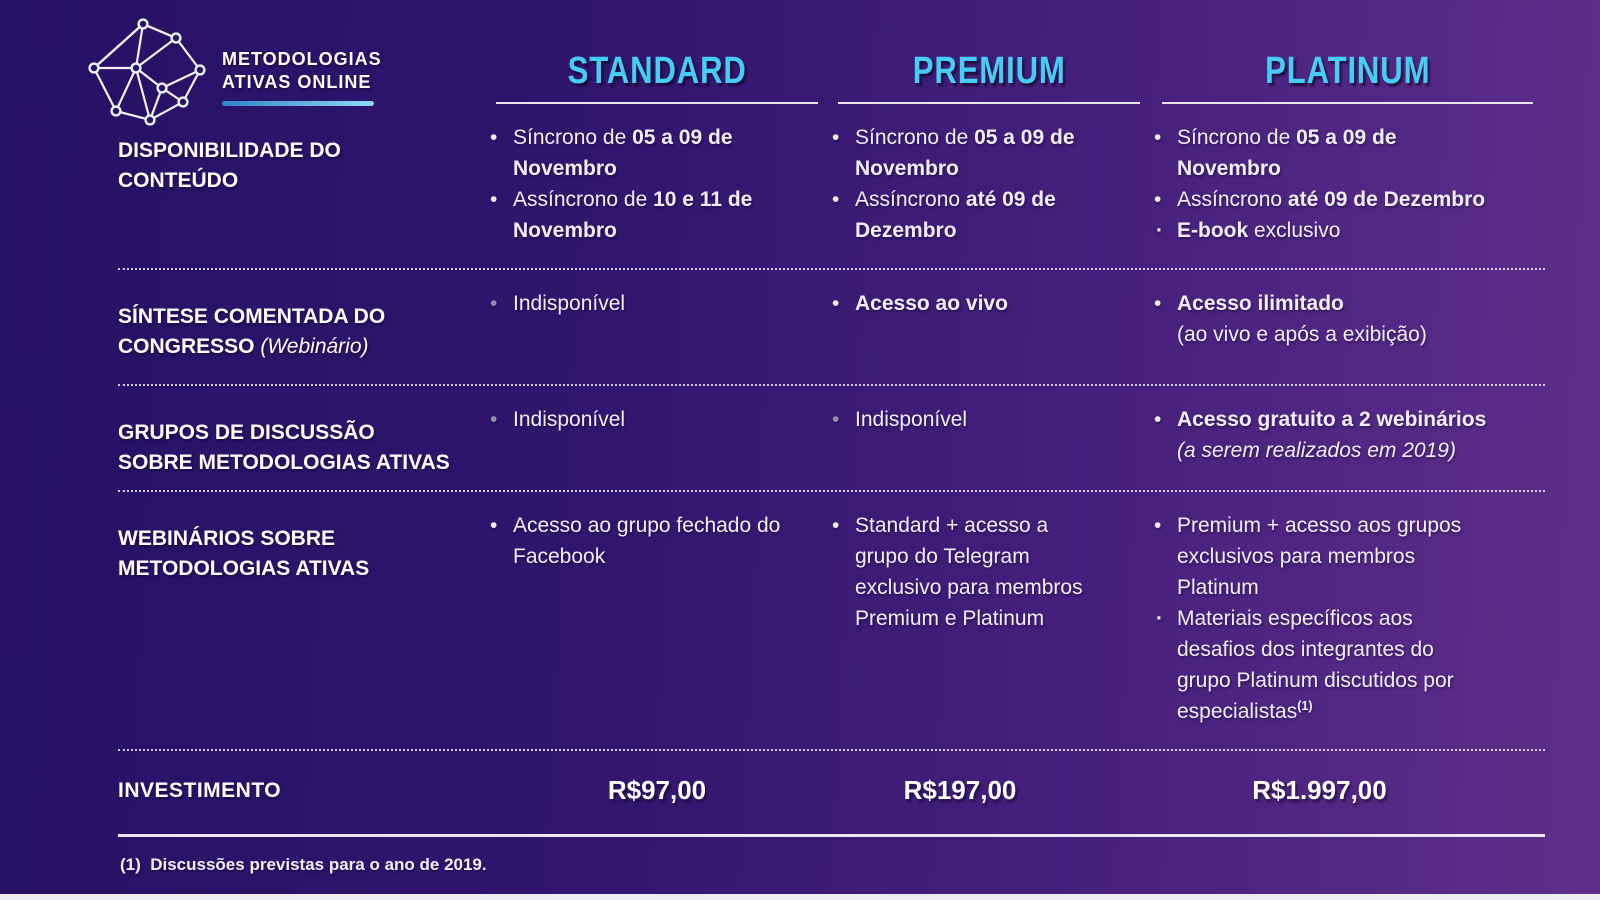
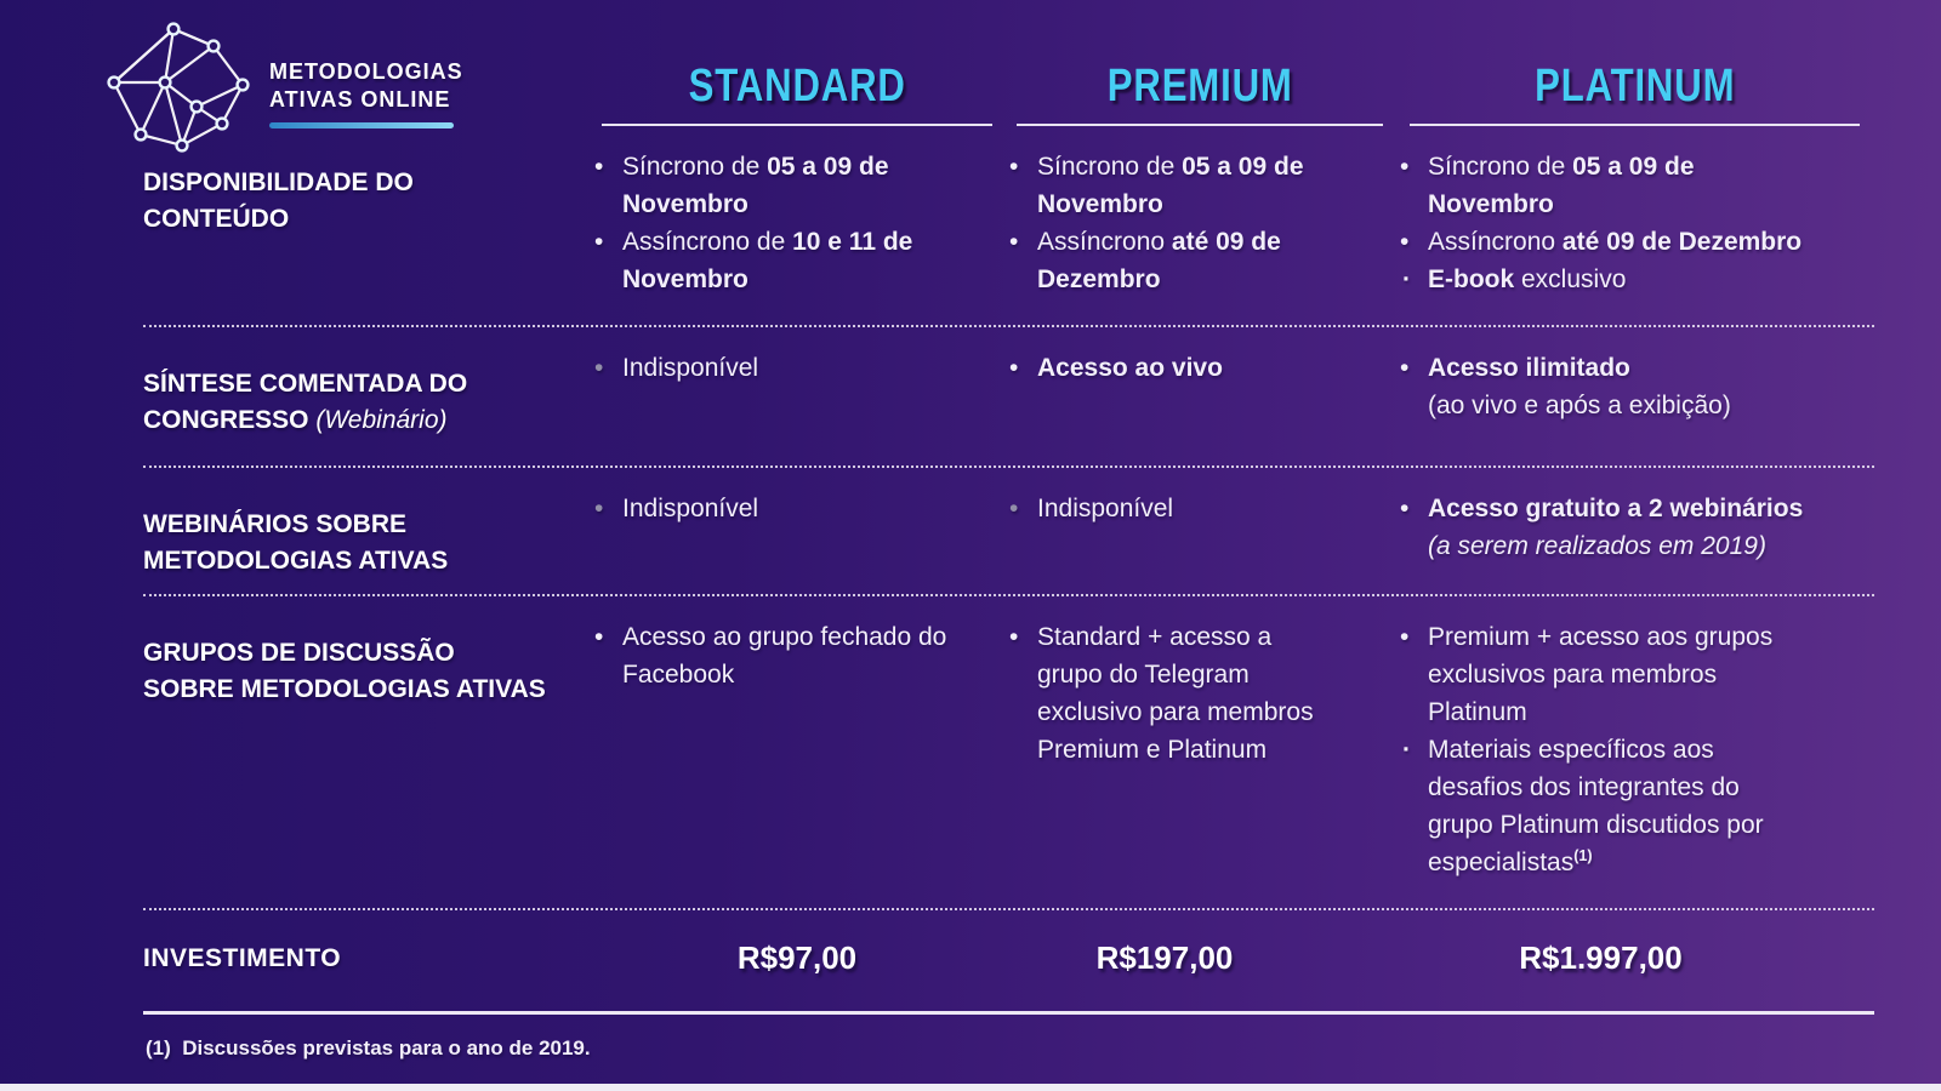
  METODOLOGIAS
  ATIVAS ONLINE
  STANDARD
  PREMIUM
  PLATINUM
  DISPONIBILIDADE DO CONTEÚDO
  Síncrono de 05 a 09 de Novembro
  Assíncrono de 10 e 11 de Novembro
  Síncrono de 05 a 09 de Novembro
  Assíncrono até 09 de Dezembro
  Síncrono de 05 a 09 de Novembro
  Assíncrono até 09 de Dezembro
  E-book exclusivo
  SÍNTESE COMENTADA DO CONGRESSO (Webinário)
  Indisponível
  Acesso ao vivo
  Acesso ilimitado
  (ao vivo e após a exibição)
- GRUPOS DE DISCUSSÃO SOBRE METODOLOGIAS ATIVAS
+ WEBINÁRIOS SOBRE METODOLOGIAS ATIVAS
  Indisponível
  Indisponível
  Acesso gratuito a 2 webinários (a serem realizados em 2019)
- WEBINÁRIOS SOBRE METODOLOGIAS ATIVAS
+ GRUPOS DE DISCUSSÃO SOBRE METODOLOGIAS ATIVAS
  Acesso ao grupo fechado do Facebook
  Standard + acesso a grupo do Telegram exclusivo para membros Premium e Platinum
  Premium + acesso aos grupos exclusivos para membros Platinum
  Materiais específicos aos desafios dos integrantes do grupo Platinum discutidos por especialistas(1)
  INVESTIMENTO
  R$97,00
  R$197,00
  R$1.997,00
  (1) Discussões previstas para o ano de 2019.
